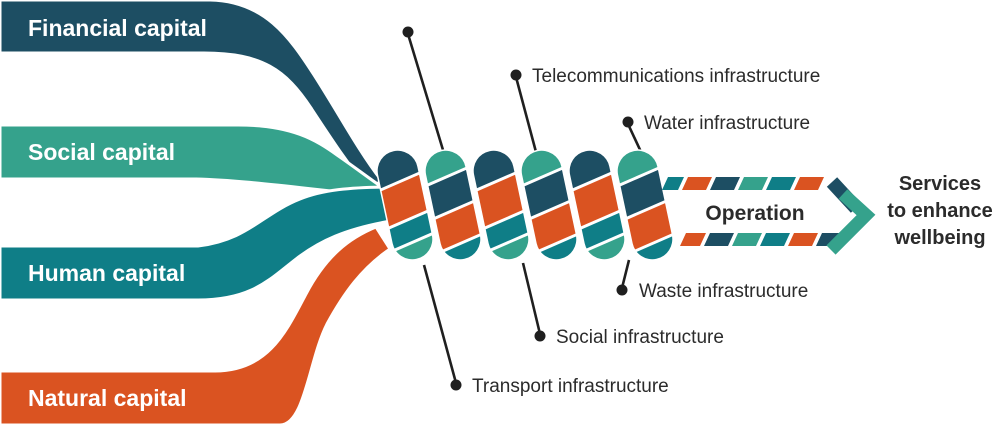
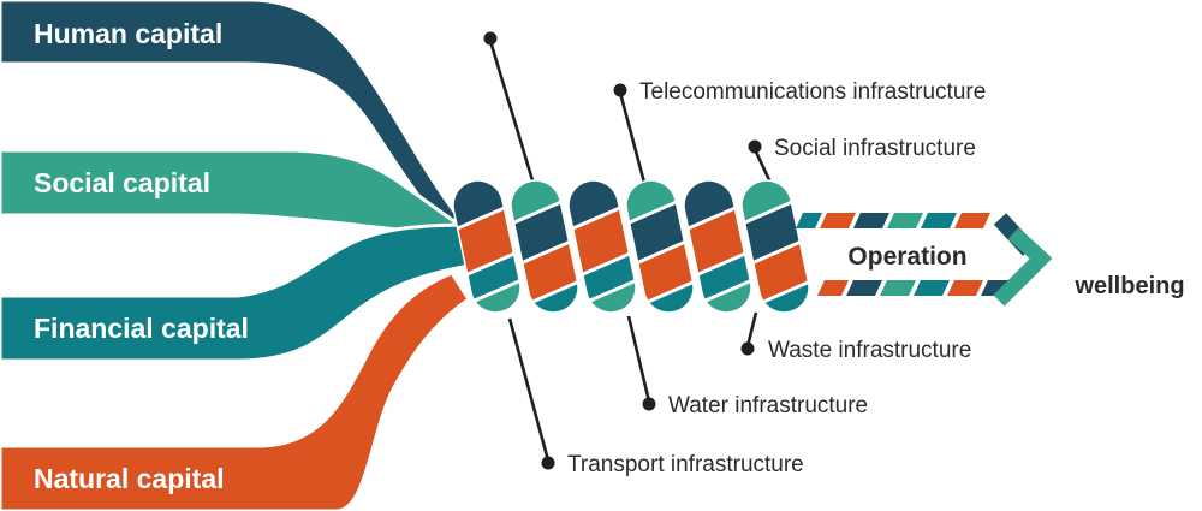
- Financial capital
+ Human capital
  Social capital
- Human capital
+ Financial capital
  Natural capital
  Telecommunications infrastructure
- Water infrastructure
+ Social infrastructure
  Waste infrastructure
- Social infrastructure
+ Water infrastructure
  Transport infrastructure
  Operation
- Services
- to enhance
  wellbeing
